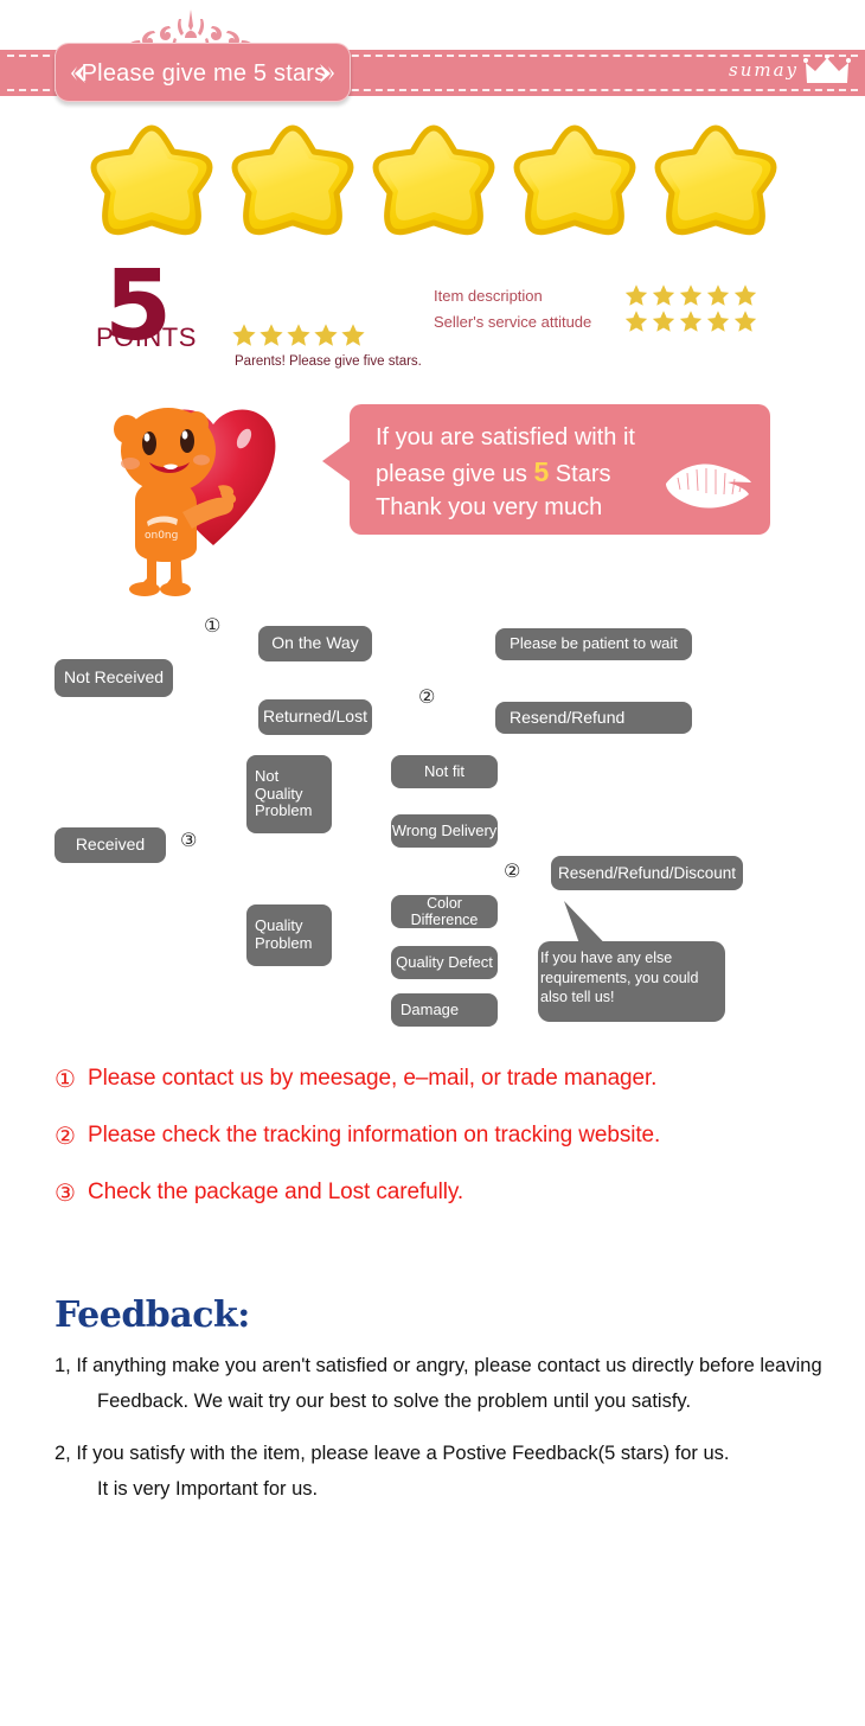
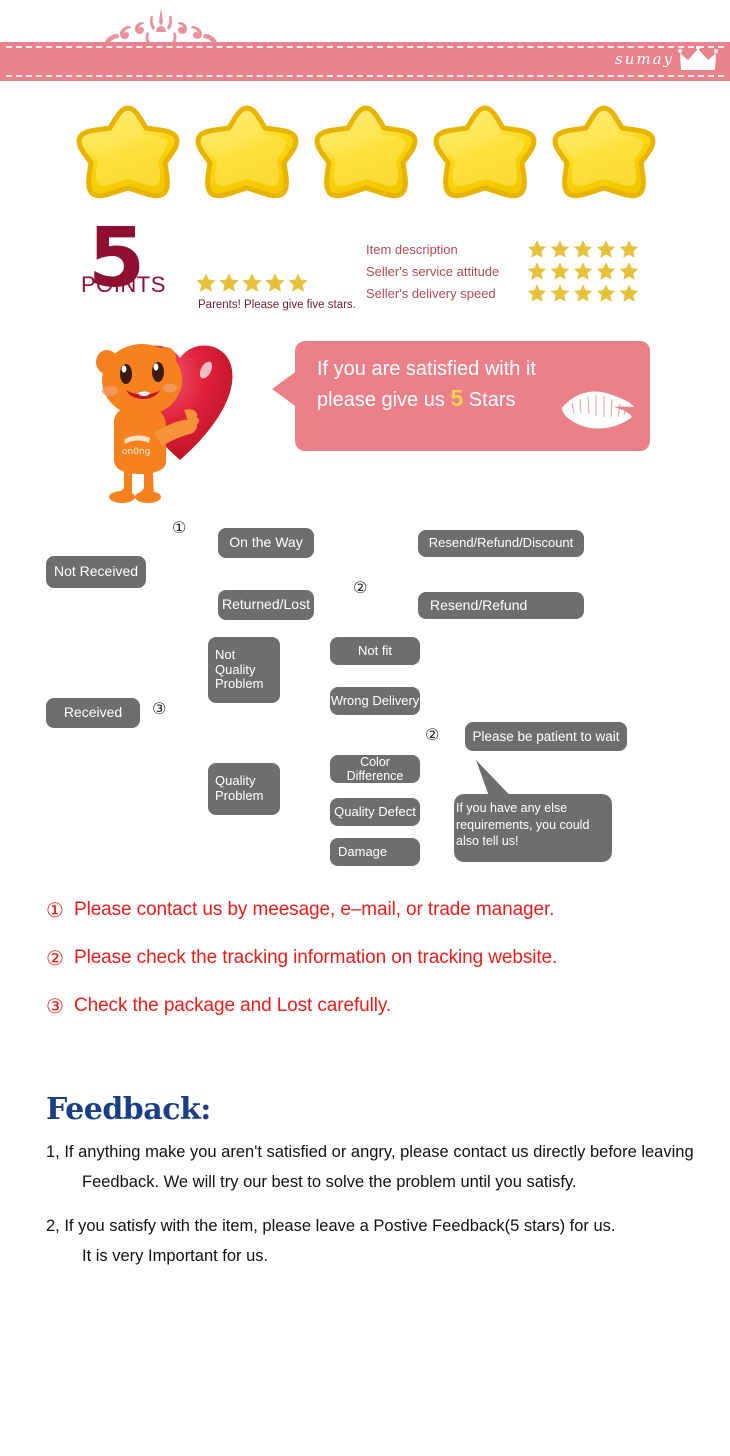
  sumay
- Please give me 5 stars
  5
  POINTS
  Parents! Please give five stars.
  Item description
  Seller's service attitude
+ Seller's delivery speed
  on0ng
  If you are satisfied with it
  please give us 5 Stars
- Thank you very much
  Not Received
  On the Way
  Returned/Lost
- Please be patient to wait
+ Resend/Refund/Discount
  Resend/Refund
  Received
  Not
  Quality
  Problem
  Quality
  Problem
  Not fit
  Wrong Delivery
  Color Difference
  Quality Defect
  Damage
- Resend/Refund/Discount
+ Please be patient to wait
  If you have any else requirements, you could also tell us!
  ①
  ②
  ③
  ②
  ①
  Please contact us by meesage, e–mail, or trade manager.
  ②
  Please check the tracking information on tracking website.
  ③
  Check the package and Lost carefully.
  Feedback:
  1, If anything make you aren't satisfied or angry, please contact us directly before leaving
- Feedback. We wait try our best to solve the problem until you satisfy.
+ Feedback. We will try our best to solve the problem until you satisfy.
  2, If you satisfy with the item, please leave a Postive Feedback(5 stars) for us.
  It is very Important for us.
